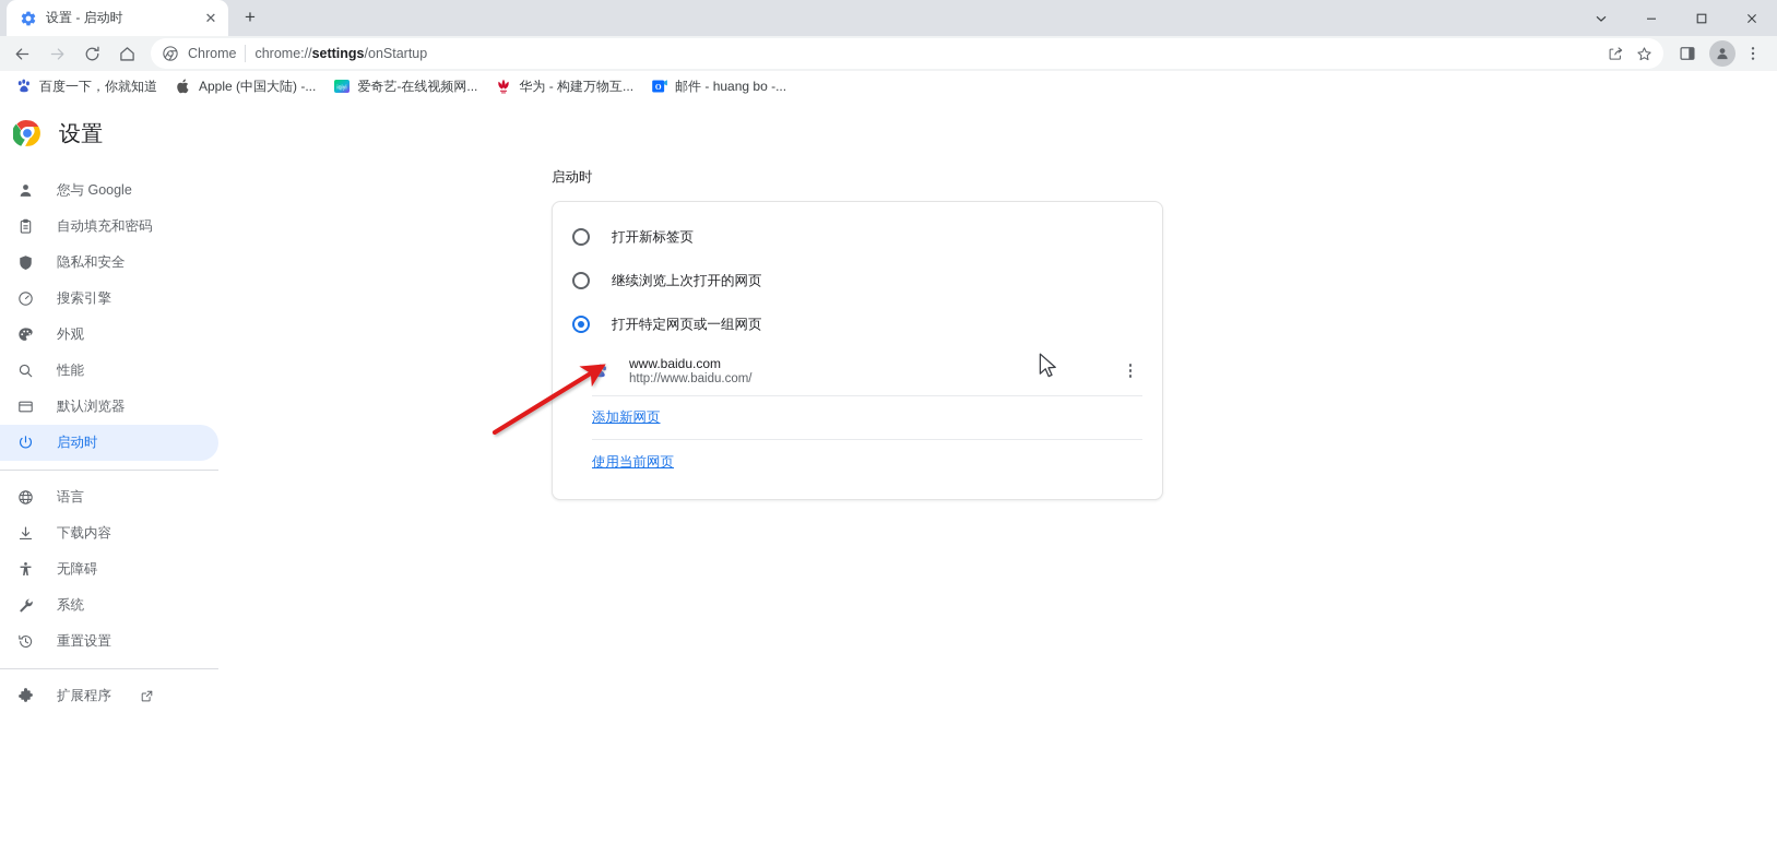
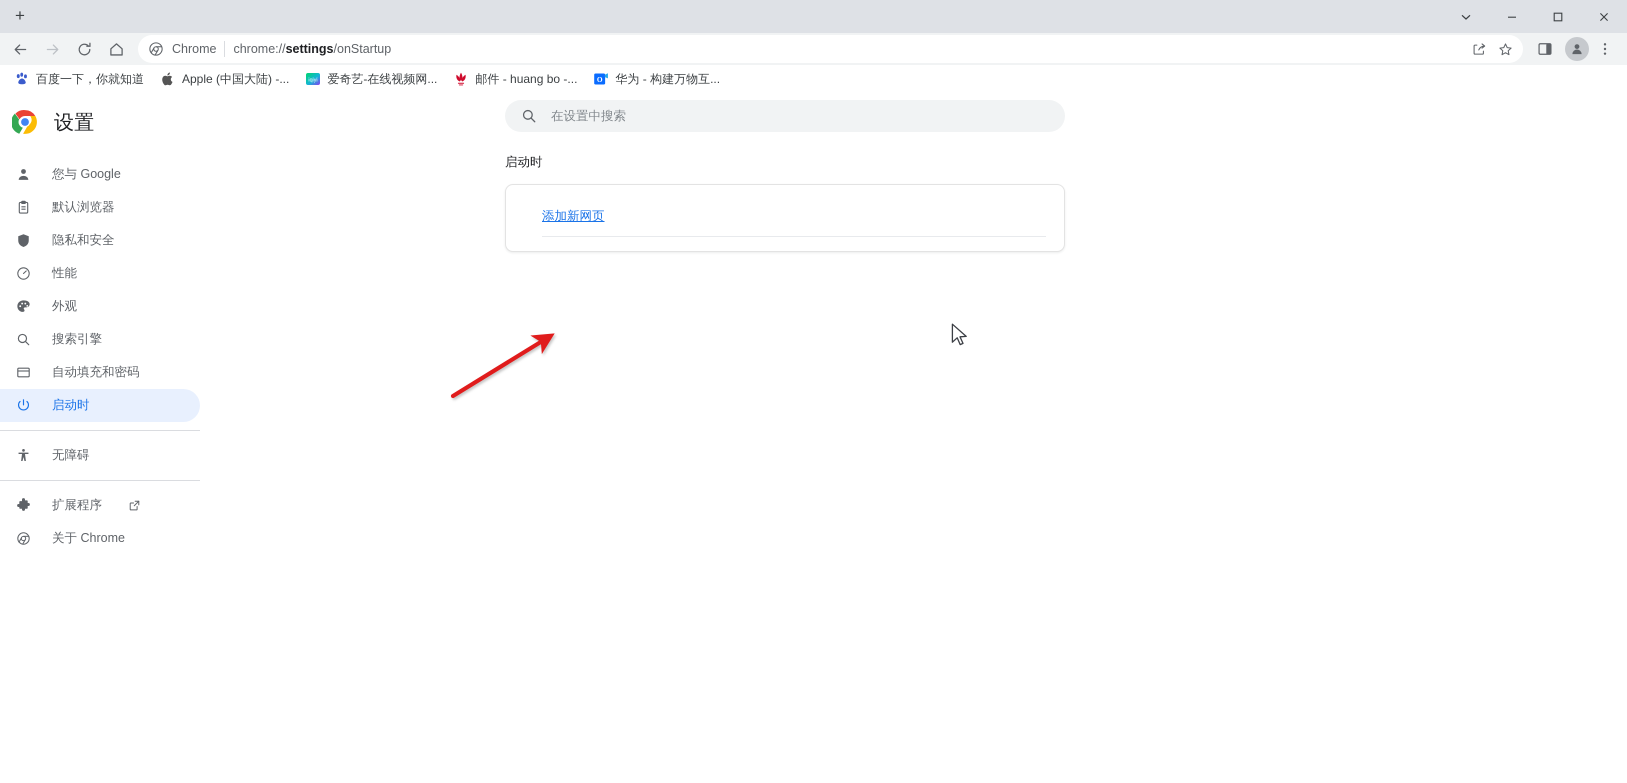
- 设置 - 启动时
- ✕
  +
  Chrome
  chrome://settings/onStartup
  百度一下，你就知道
  Apple (中国大陆) -...
  爱奇艺-在线视频网...
- 华为 - 构建万物互...
+ 邮件 - huang bo -...
  O
- 邮件 - huang bo -...
+ 华为 - 构建万物互...
  设置
  您与 Google
- 自动填充和密码
+ 默认浏览器
  隐私和安全
- 搜索引擎
+ 性能
  外观
- 性能
+ 搜索引擎
- 默认浏览器
+ 自动填充和密码
  启动时
- 语言
- 下载内容
  无障碍
- 系统
- 重置设置
  扩展程序
+ 关于 Chrome
+ 在设置中搜索
  启动时
- 打开新标签页
- 继续浏览上次打开的网页
- 打开特定网页或一组网页
- www.baidu.com
- http://www.baidu.com/
  添加新网页
- 使用当前网页
